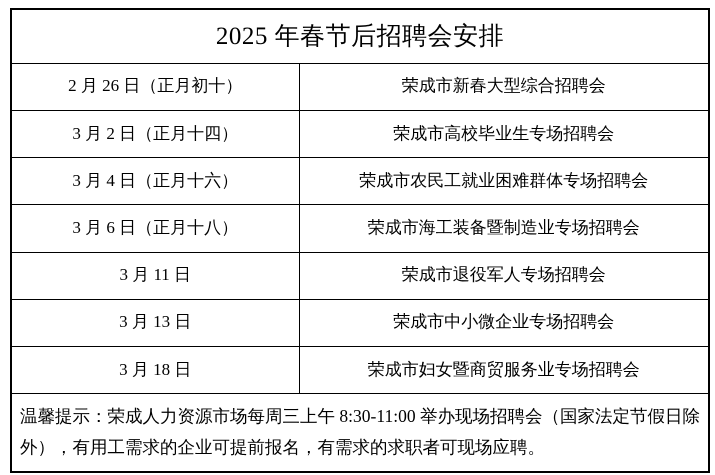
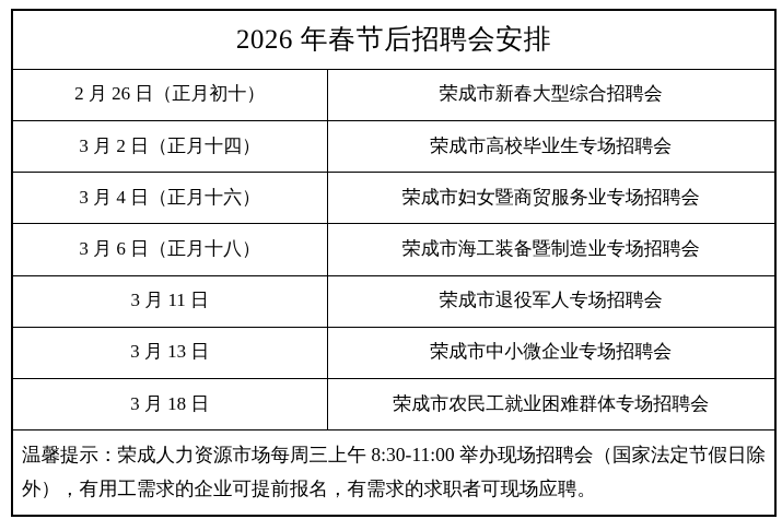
- 2025 年春节后招聘会安排
+ 2026 年春节后招聘会安排
  2 月 26 日（正月初十）	荣成市新春大型综合招聘会
  3 月 2 日（正月十四）	荣成市高校毕业生专场招聘会
- 3 月 4 日（正月十六）	荣成市农民工就业困难群体专场招聘会
+ 3 月 4 日（正月十六）	荣成市妇女暨商贸服务业专场招聘会
  3 月 6 日（正月十八）	荣成市海工装备暨制造业专场招聘会
  3 月 11 日	荣成市退役军人专场招聘会
  3 月 13 日	荣成市中小微企业专场招聘会
- 3 月 18 日	荣成市妇女暨商贸服务业专场招聘会
+ 3 月 18 日	荣成市农民工就业困难群体专场招聘会
  温馨提示：荣成人力资源市场每周三上午 8:30-11:00 举办现场招聘会（国家法定节假日除外），有用工需求的企业可提前报名，有需求的求职者可现场应聘。
